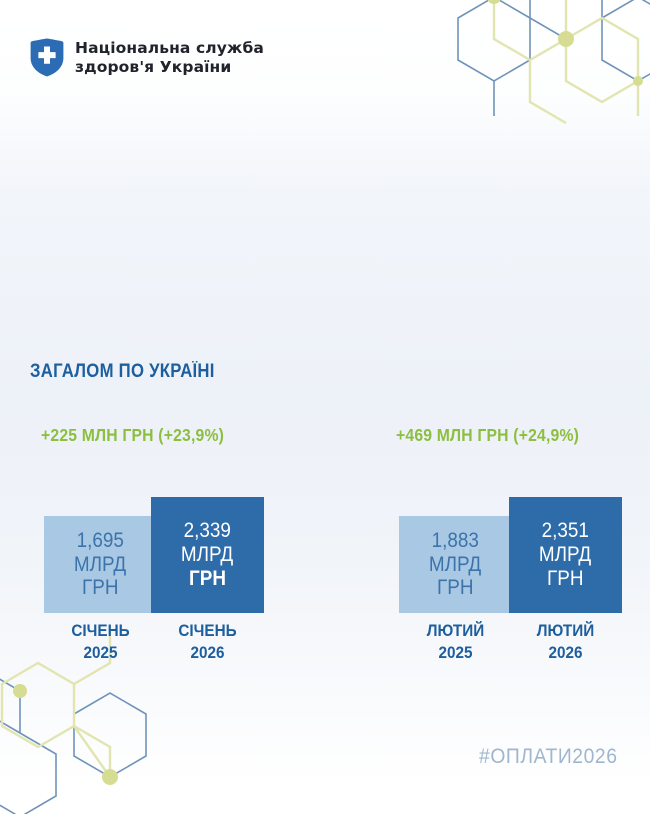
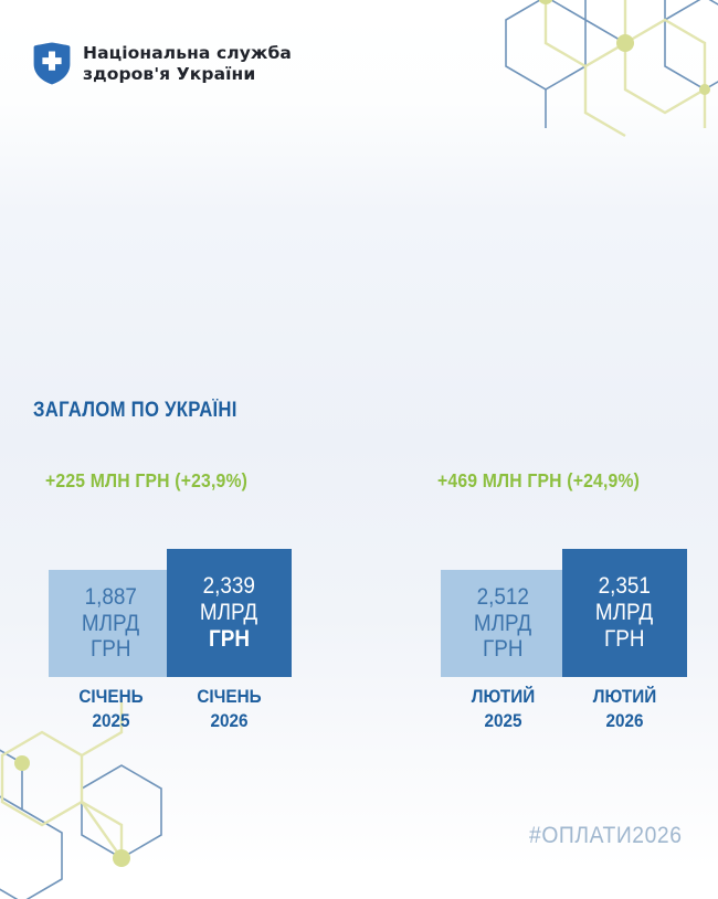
  Національна служба
  здоров'я України
  ЗАГАЛОМ ПО УКРАЇНІ
  +225 МЛН ГРН (+23,9%)
- 1,695
+ 1,887
  МЛРД
  ГРН
  2,339
  МЛРД
  ГРН
  СІЧЕНЬ
  2025
  СІЧЕНЬ
  2026
  +469 МЛН ГРН (+24,9%)
- 1,883
+ 2,512
  МЛРД
  ГРН
  2,351
  МЛРД
  ГРН
  ЛЮТИЙ
  2025
  ЛЮТИЙ
  2026
  #ОПЛАТИ2026
